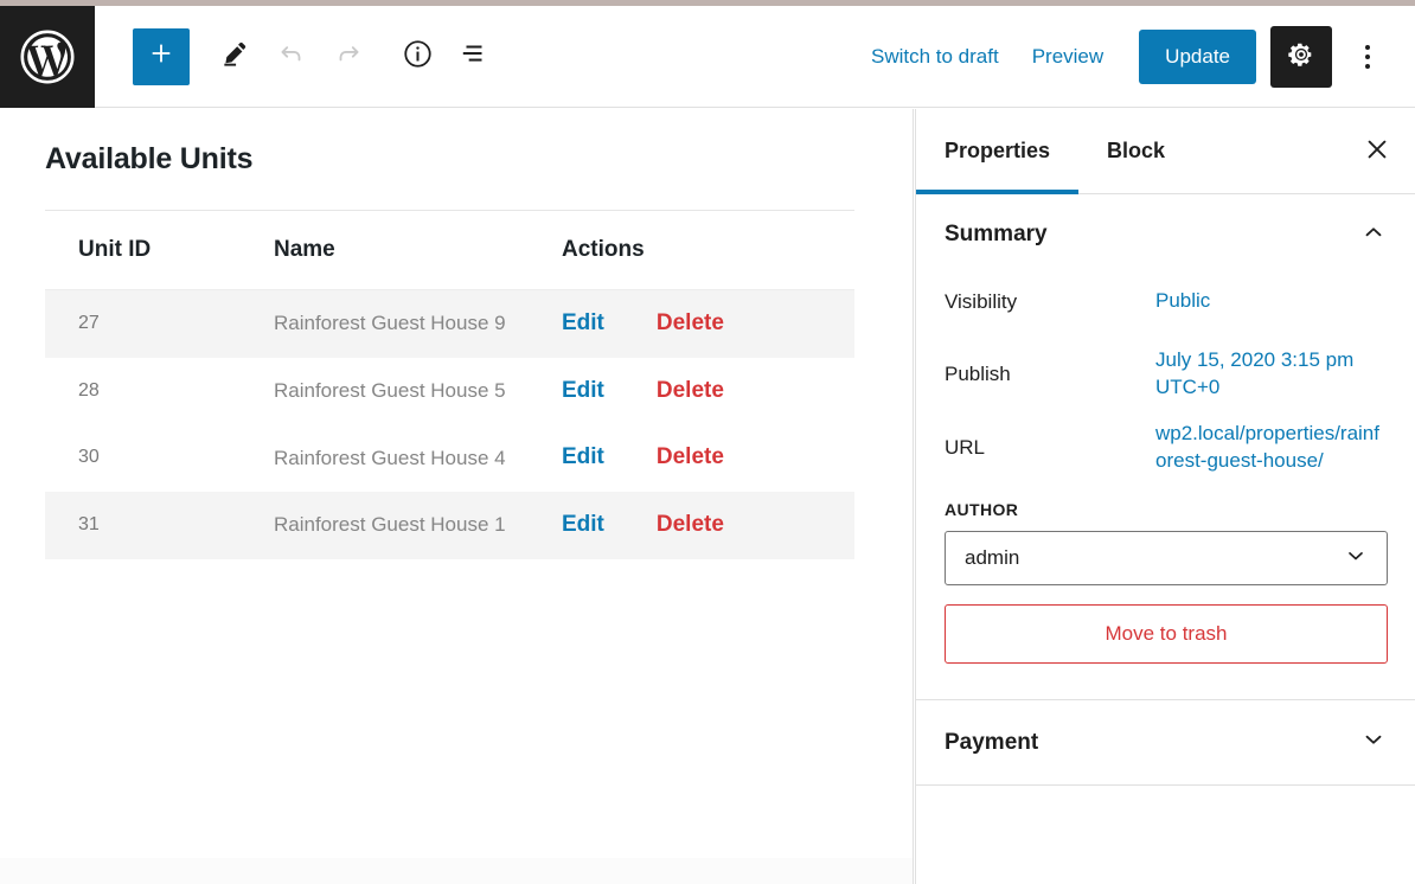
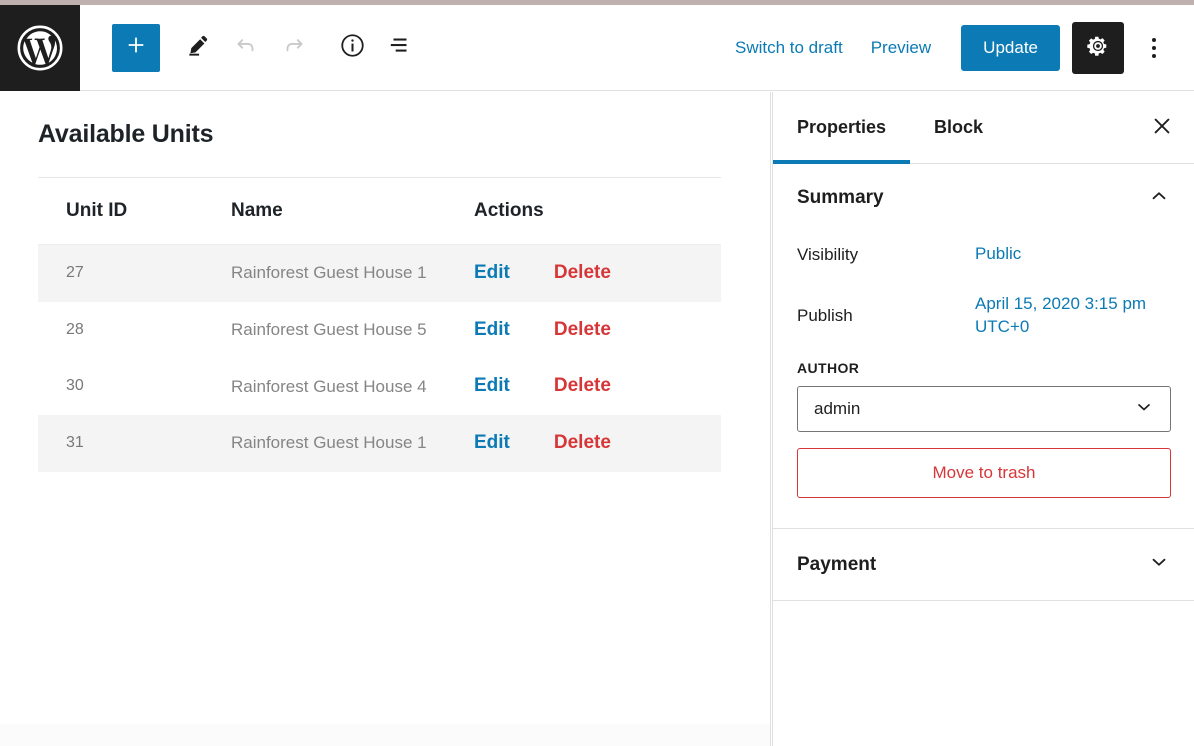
  Switch to draft
  Preview
  Update
  Available Units
  Unit ID	Name	Actions
- 27	Rainforest Guest House 9	Edit Delete
+ 27	Rainforest Guest House 1	Edit Delete
  28	Rainforest Guest House 5	Edit Delete
  30	Rainforest Guest House 4	Edit Delete
  31	Rainforest Guest House 1	Edit Delete
  Properties
  Block
  Summary
  Visibility
  Public
  Publish
- July 15, 2020 3:15 pm UTC+0
+ April 15, 2020 3:15 pm UTC+0
- URL
- wp2.local/properties/rainforest-guest-house/
  AUTHOR
  admin
  Move to trash
  Payment
